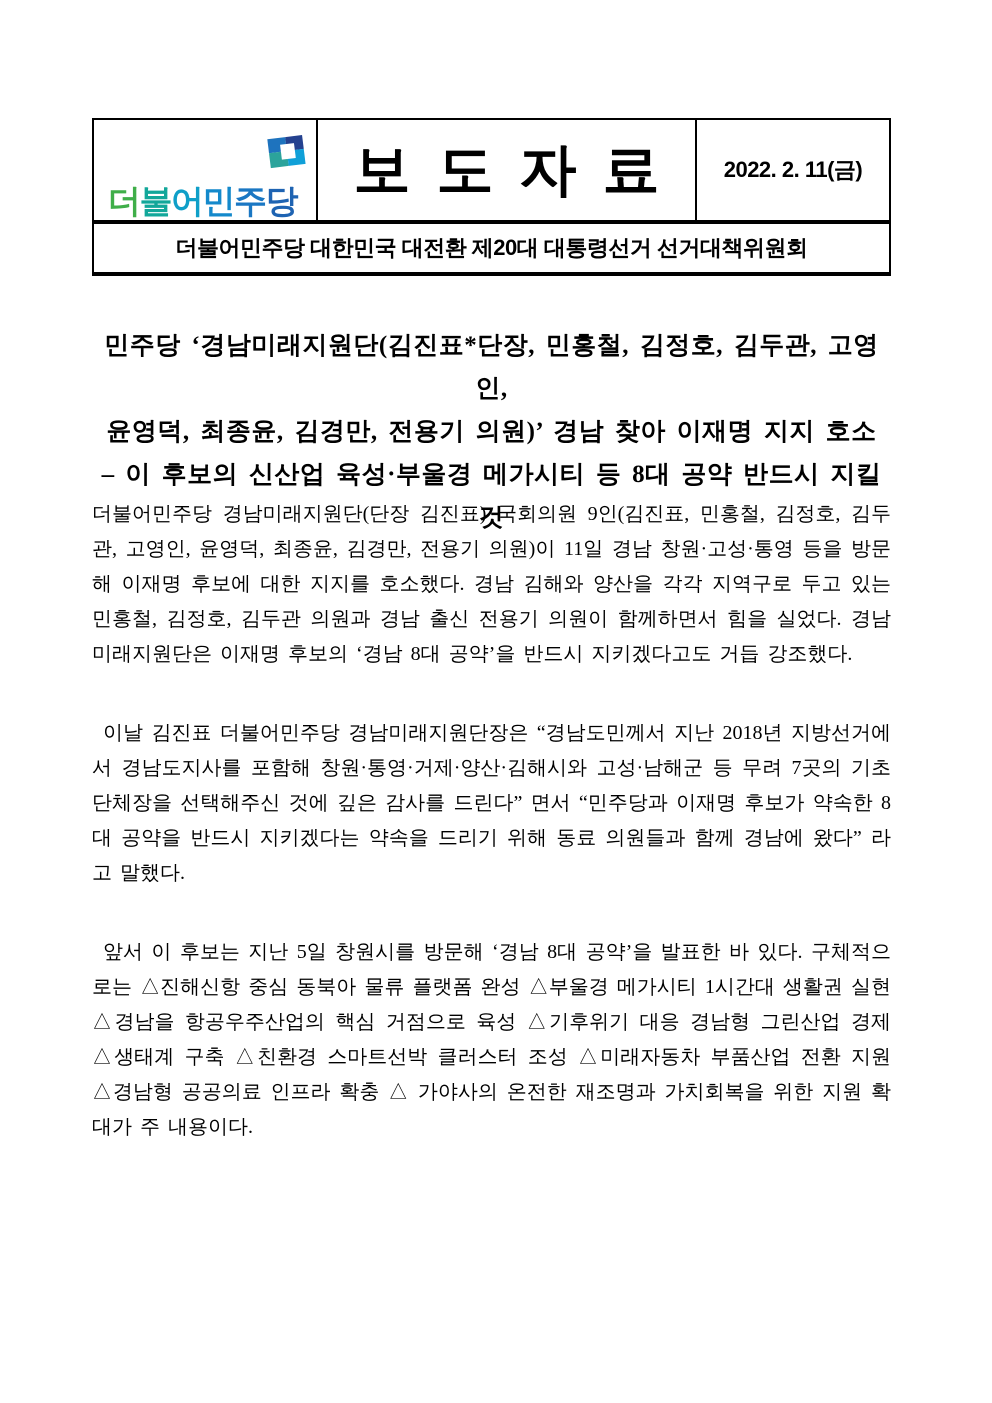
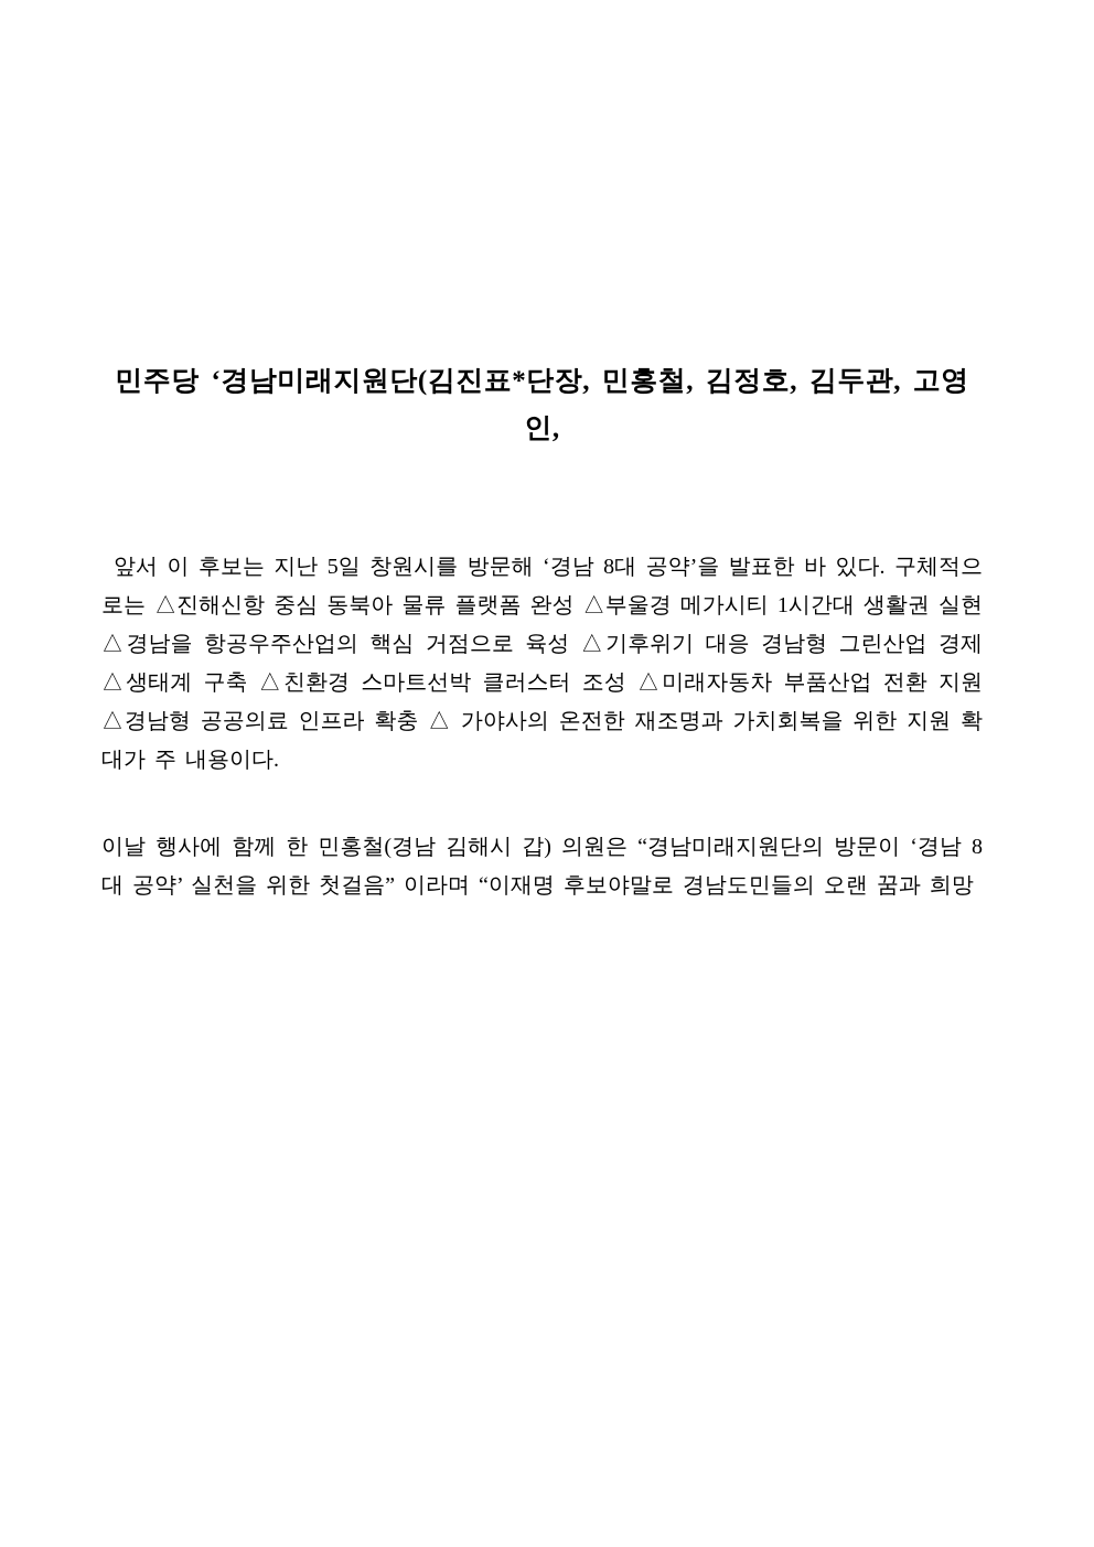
- 더불어민주당
- 보도자료
- 2022. 2. 11(금)
- 더불어민주당 대한민국 대전환 제20대 대통령선거 선거대책위원회
  민주당 ‘경남미래지원단(김진표*단장, 민홍철, 김정호, 김두관, 고영인,
- 윤영덕, 최종윤, 김경만, 전용기 의원)’ 경남 찾아 이재명 지지 호소
- – 이 후보의 신산업 육성·부울경 메가시티 등 8대 공약 반드시 지킬 것
- 더불어민주당 경남미래지원단(단장 김진표) 국회의원 9인(김진표, 민홍철, 김정호, 김두관, 고영인, 윤영덕, 최종윤, 김경만, 전용기 의원)이 11일 경남 창원·고성·통영 등을 방문해 이재명 후보에 대한 지지를 호소했다. 경남 김해와 양산을 각각 지역구로 두고 있는 민홍철, 김정호, 김두관 의원과 경남 출신 전용기 의원이 함께하면서 힘을 실었다. 경남미래지원단은 이재명 후보의 ‘경남 8대 공약’을 반드시 지키겠다고도 거듭 강조했다.
- 이날 김진표 더불어민주당 경남미래지원단장은 “경남도민께서 지난 2018년 지방선거에서 경남도지사를 포함해 창원·통영·거제·양산·김해시와 고성·남해군 등 무려 7곳의 기초단체장을 선택해주신 것에 깊은 감사를 드린다” 면서 “민주당과 이재명 후보가 약속한 8대 공약을 반드시 지키겠다는 약속을 드리기 위해 동료 의원들과 함께 경남에 왔다” 라고 말했다.
  앞서 이 후보는 지난 5일 창원시를 방문해 ‘경남 8대 공약’을 발표한 바 있다. 구체적으로는 △진해신항 중심 동북아 물류 플랫폼 완성 △부울경 메가시티 1시간대 생활권 실현 △경남을 항공우주산업의 핵심 거점으로 육성 △기후위기 대응 경남형 그린산업 경제 △생태계 구축 △친환경 스마트선박 클러스터 조성 △미래자동차 부품산업 전환 지원 △경남형 공공의료 인프라 확충 △ 가야사의 온전한 재조명과 가치회복을 위한 지원 확대가 주 내용이다.
+ 이날 행사에 함께 한 민홍철(경남 김해시 갑) 의원은 “경남미래지원단의 방문이 ‘경남 8대 공약’ 실천을 위한 첫걸음” 이라며 “이재명 후보야말로 경남도민들의 오랜 꿈과 희망
